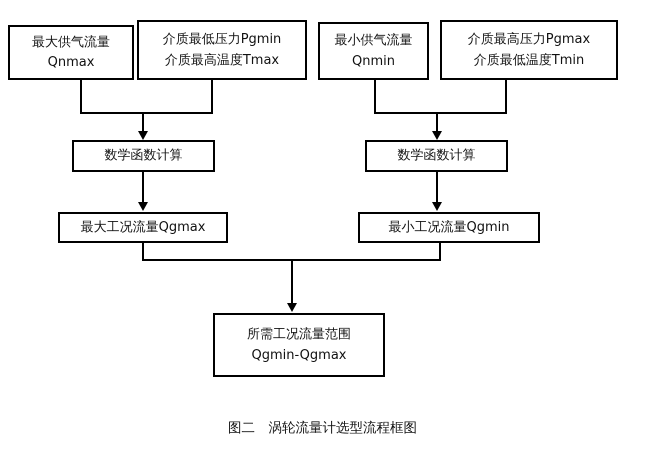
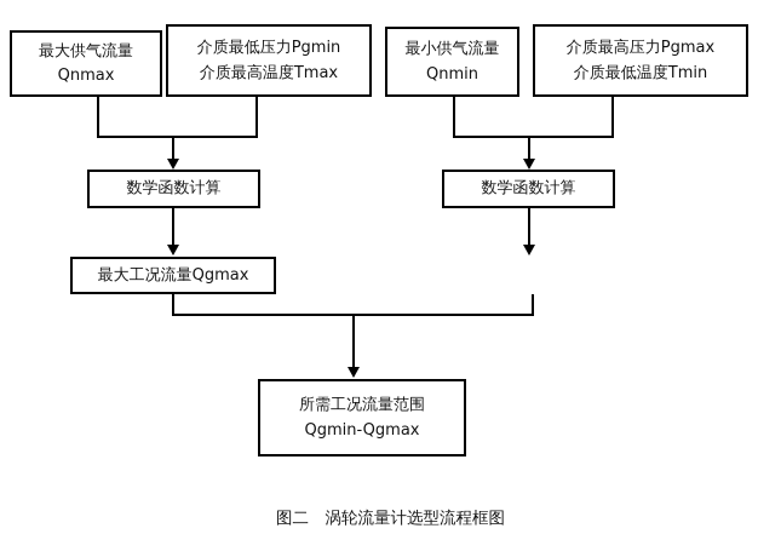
  最大供气流量
  Qnmax
  介质最低压力Pgmin
  介质最高温度Tmax
  最小供气流量
  Qnmin
  介质最高压力Pgmax
  介质最低温度Tmin
  数学函数计算
  数学函数计算
  最大工况流量Qgmax
- 最小工况流量Qgmin
  所需工况流量范围
  Qgmin-Qgmax
  图二 涡轮流量计选型流程框图
